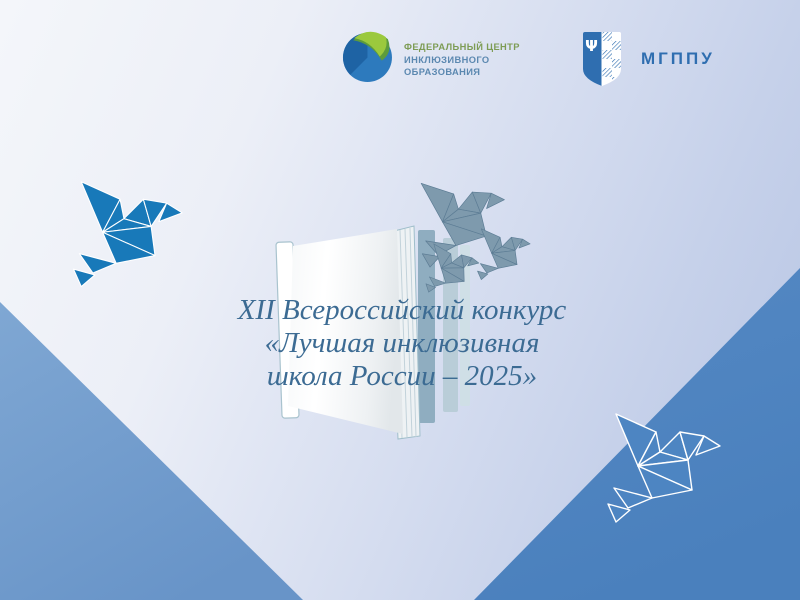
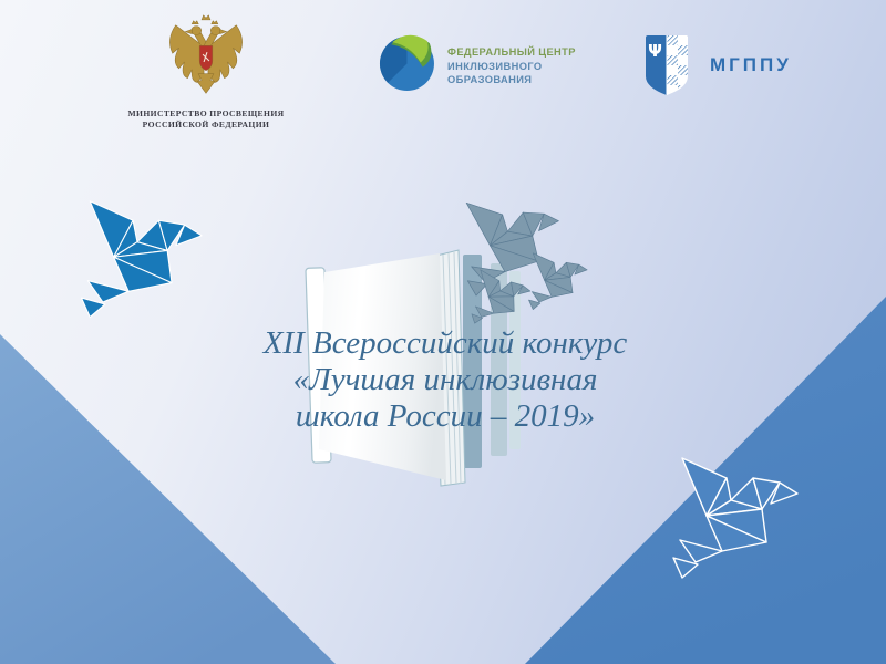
+ МИНИСТЕРСТВО ПРОСВЕЩЕНИЯ
+ РОССИЙСКОЙ ФЕДЕРАЦИИ
  ФЕДЕРАЛЬНЫЙ ЦЕНТР
  ИНКЛЮЗИВНОГО
  ОБРАЗОВАНИЯ
  Ψ
  МГППУ
  XII Всероссийский конкурс
  «Лучшая инклюзивная
- школа России – 2025»
+ школа России – 2019»
